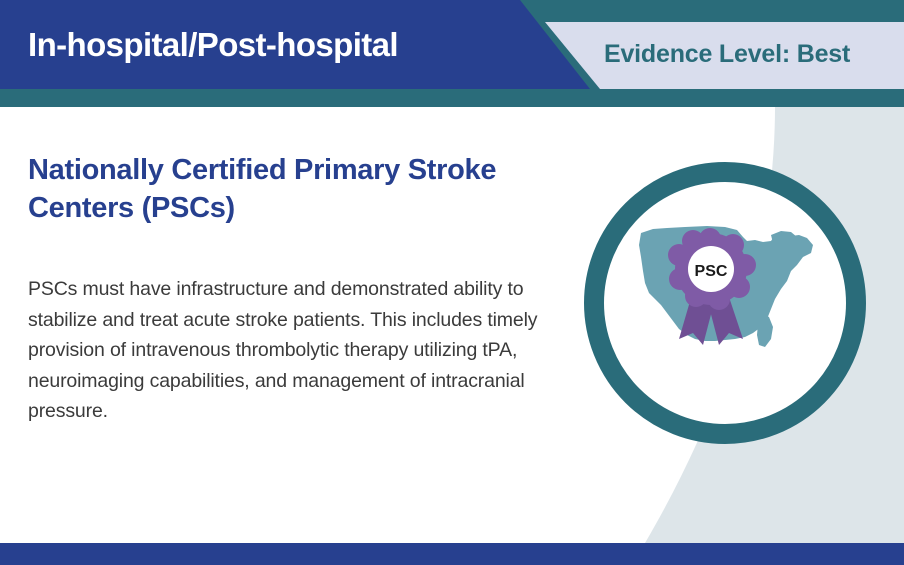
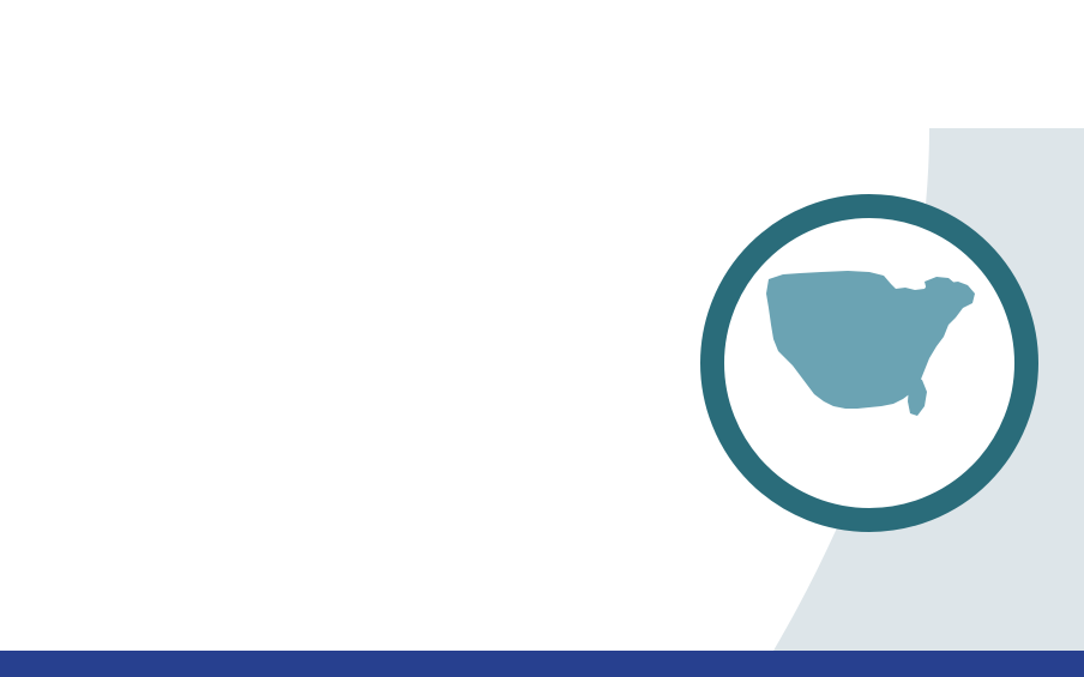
- In-hospital/Post-hospital
- Evidence Level: Best
- PSC
- Nationally Certified Primary Stroke Centers (PSCs)
- PSCs must have infrastructure and demonstrated ability to stabilize and treat acute stroke patients. This includes timely provision of intravenous thrombolytic therapy utilizing tPA, neuroimaging capabilities, and management of intracranial pressure.
